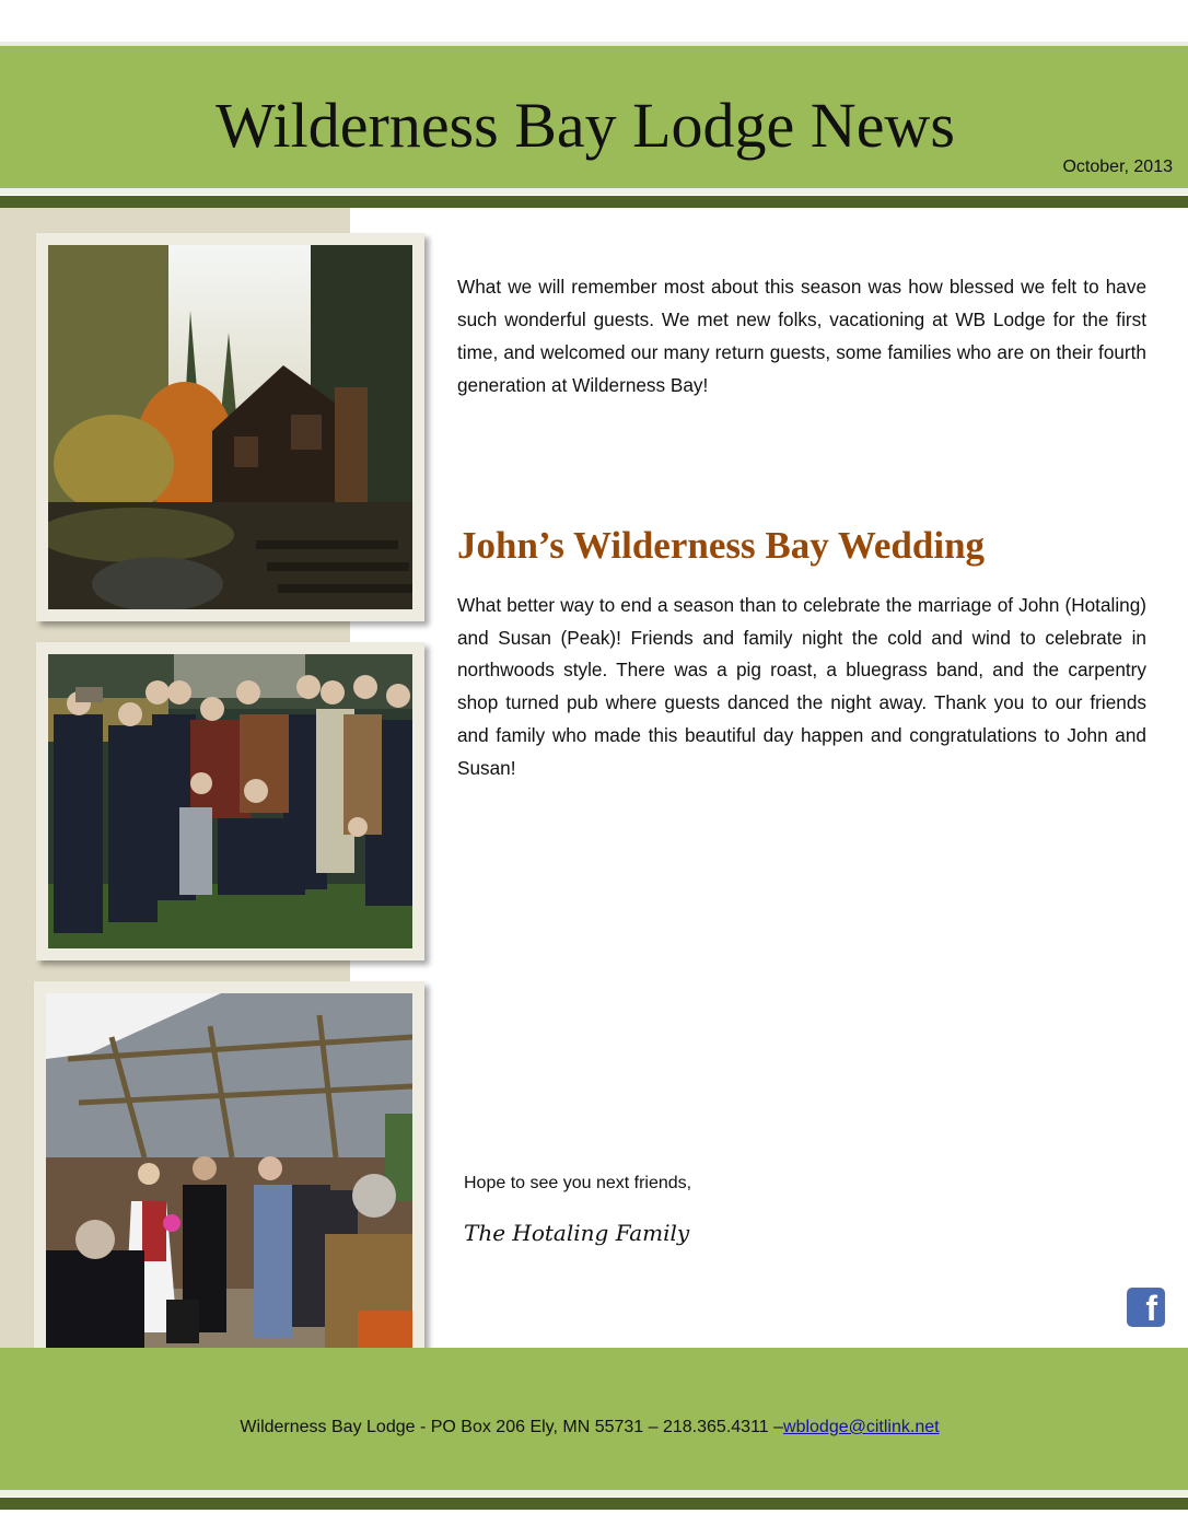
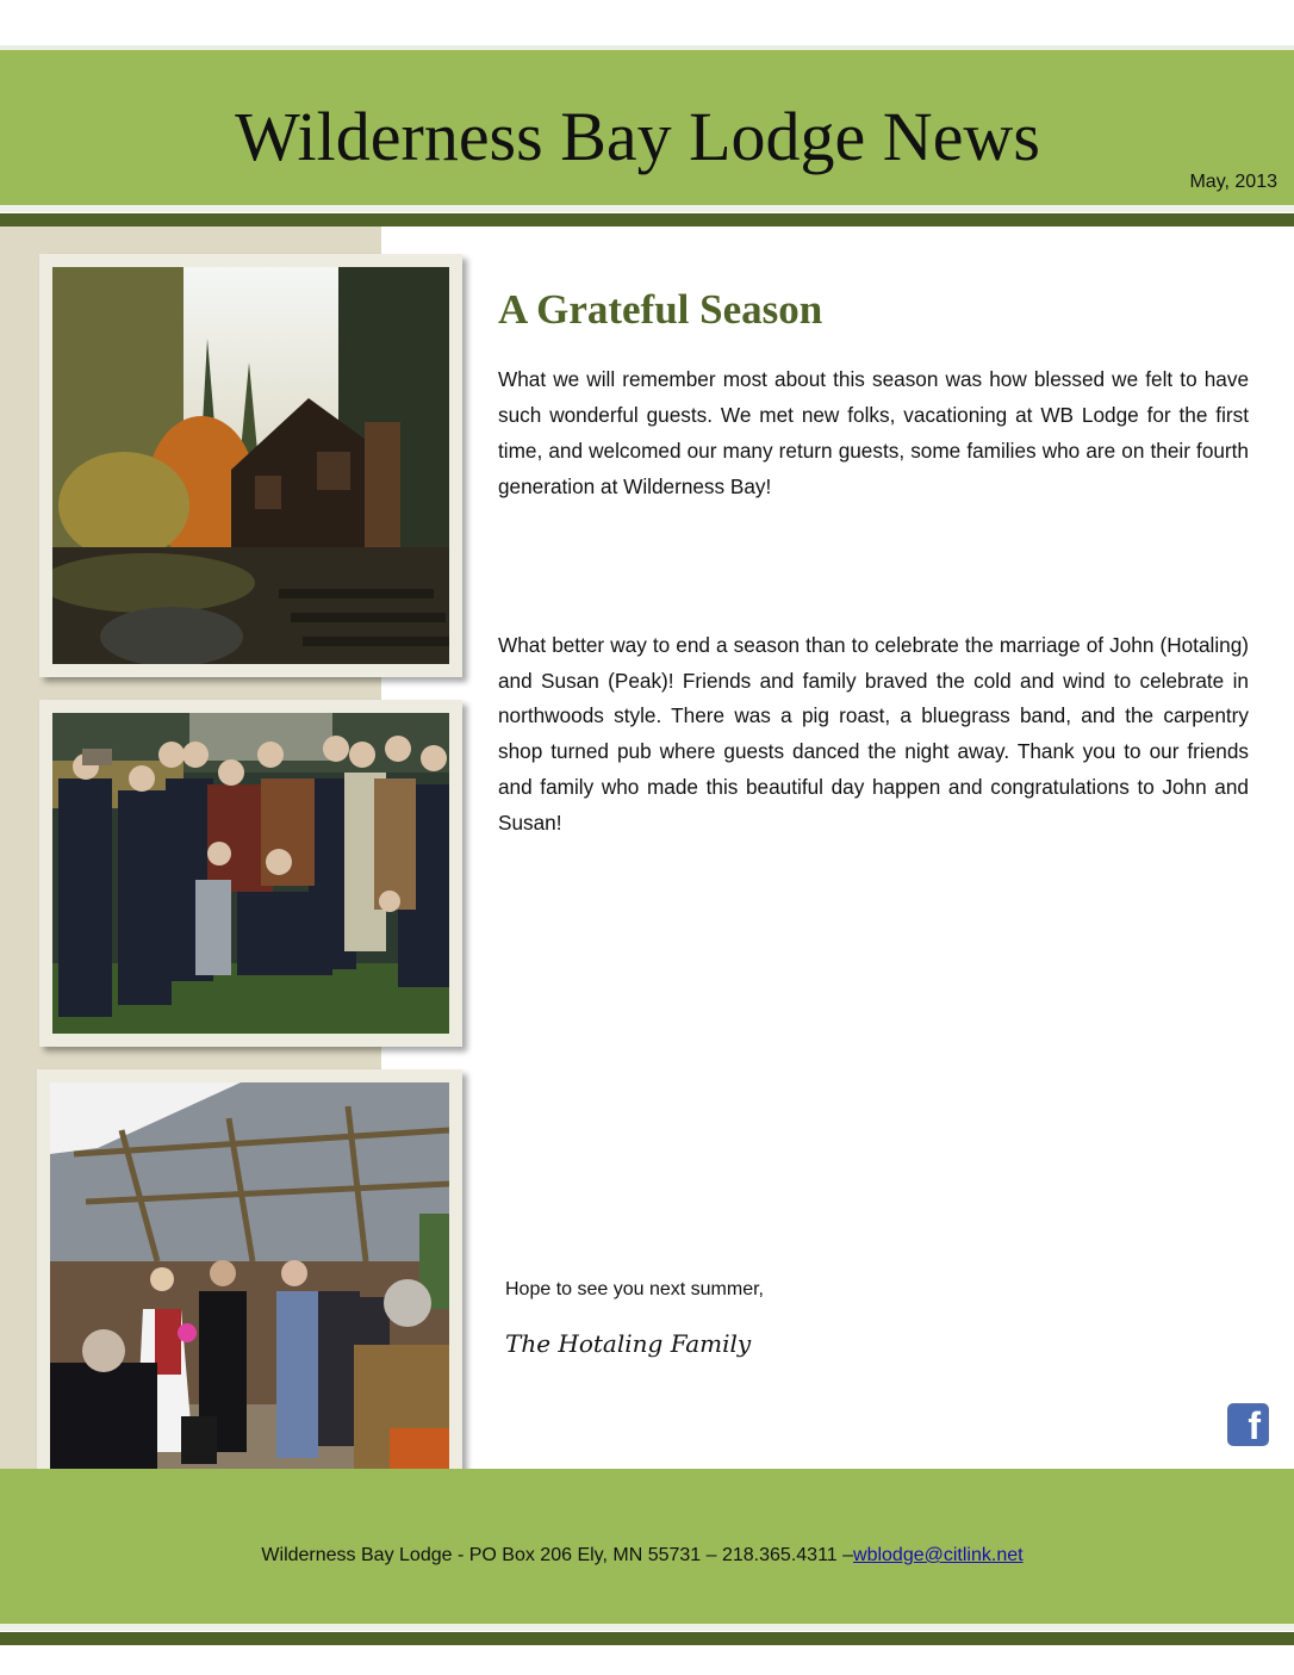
  Wilderness Bay Lodge News
- October, 2013
+ May, 2013
+ A Grateful Season
  What we will remember most about this season was how blessed we felt to have such wonderful guests. We met new folks, vacationing at WB Lodge for the first time, and welcomed our many return guests, some families who are on their fourth generation at Wilderness Bay!
- John’s Wilderness Bay Wedding
- What better way to end a season than to celebrate the marriage of John (Hotaling) and Susan (Peak)! Friends and family night the cold and wind to celebrate in northwoods style. There was a pig roast, a bluegrass band, and the carpentry shop turned pub where guests danced the night away. Thank you to our friends and family who made this beautiful day happen and congratulations to John and Susan!
+ What better way to end a season than to celebrate the marriage of John (Hotaling) and Susan (Peak)! Friends and family braved the cold and wind to celebrate in northwoods style. There was a pig roast, a bluegrass band, and the carpentry shop turned pub where guests danced the night away. Thank you to our friends and family who made this beautiful day happen and congratulations to John and Susan!
- Hope to see you next friends,
+ Hope to see you next summer,
  The Hotaling Family
  f
  Wilderness Bay Lodge - PO Box 206 Ely, MN 55731 – 218.365.4311 –wblodge@citlink.net
